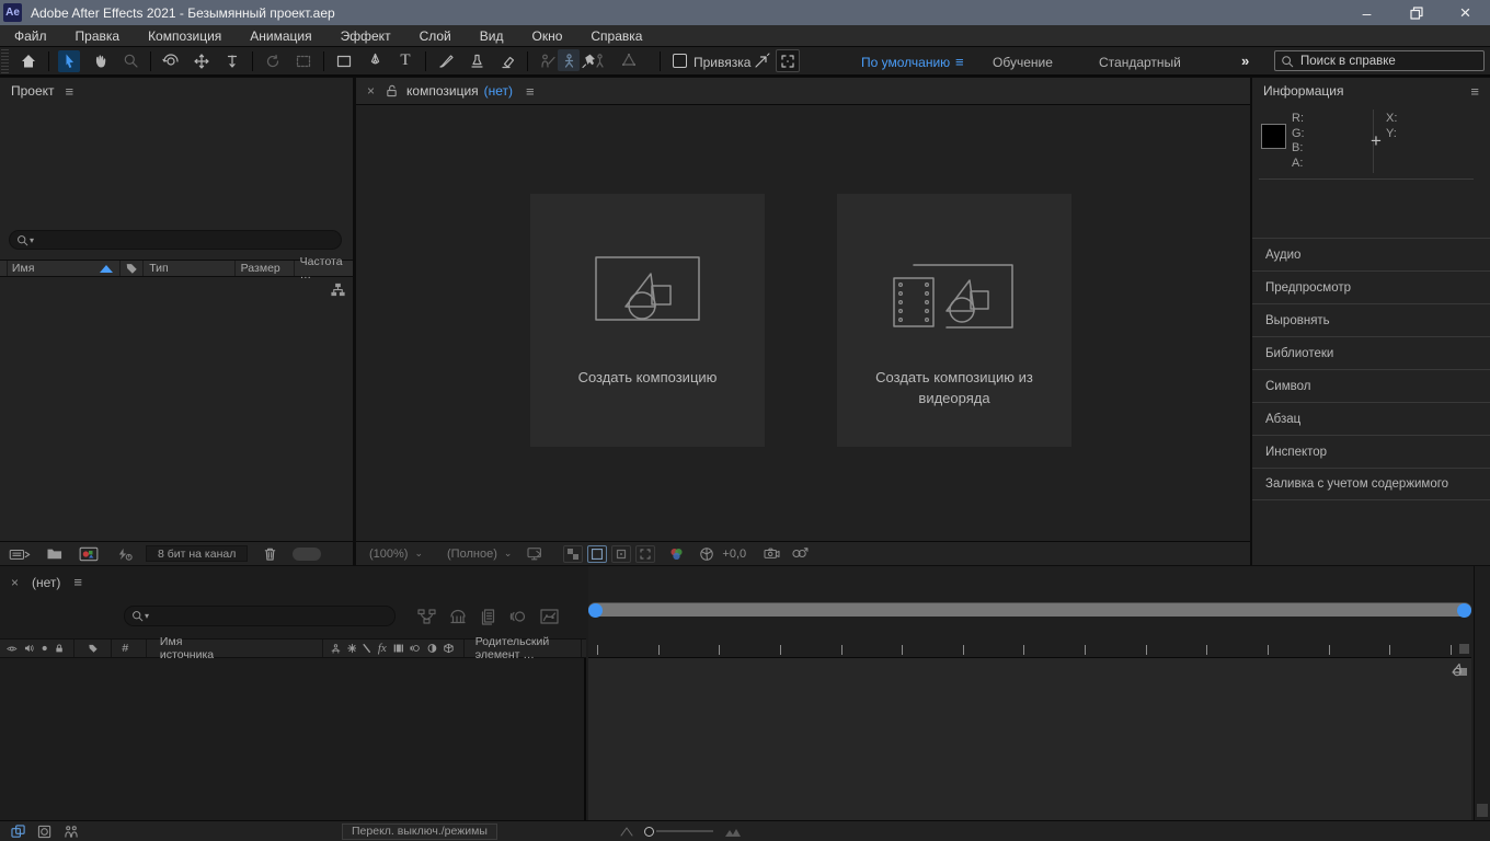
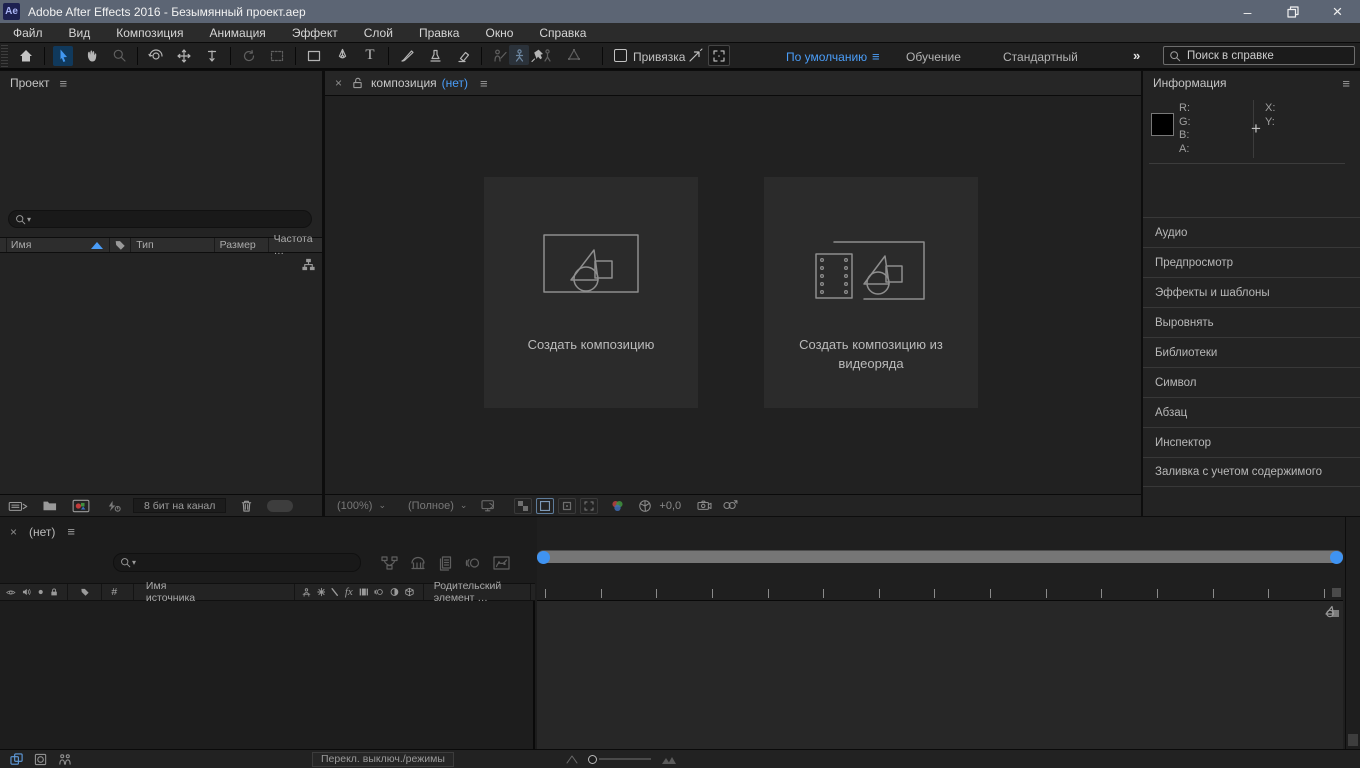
  Ae
- Adobe After Effects 2021 - Безымянный проект.aep
+ Adobe After Effects 2016 - Безымянный проект.aep
  –
  ×
  Файл
- Правка
+ Вид
  Композиция
  Анимация
  Эффект
  Слой
- Вид
+ Правка
  Окно
  Справка
  T
  Привязка
  По умолчанию
  ≡
  Обучение
  Стандартный
  »
  Поиск в справке
  Проект
  ≡
  ▾
  Имя
  Тип
  Размер
  Частота …
  8 бит на канал
  ×
  композиция
  (нет)
  ≡
  Создать композицию
  Создать композицию из видеоряда
  (100%)
  ⌄
  (Полное)
  ⌄
  +0,0
  Информация
  ≡
  R:
  G:
  B:
  A:
  +
  X:
  Y:
  Аудио
  Предпросмотр
+ Эффекты и шаблоны
  Выровнять
  Библиотеки
  Символ
  Абзац
  Инспектор
  Заливка с учетом содержимого
  ×
  (нет)
  ≡
  ▾
  #
  Имя источника
  fx
  Родительский элемент …
  Перекл. выключ./режимы
